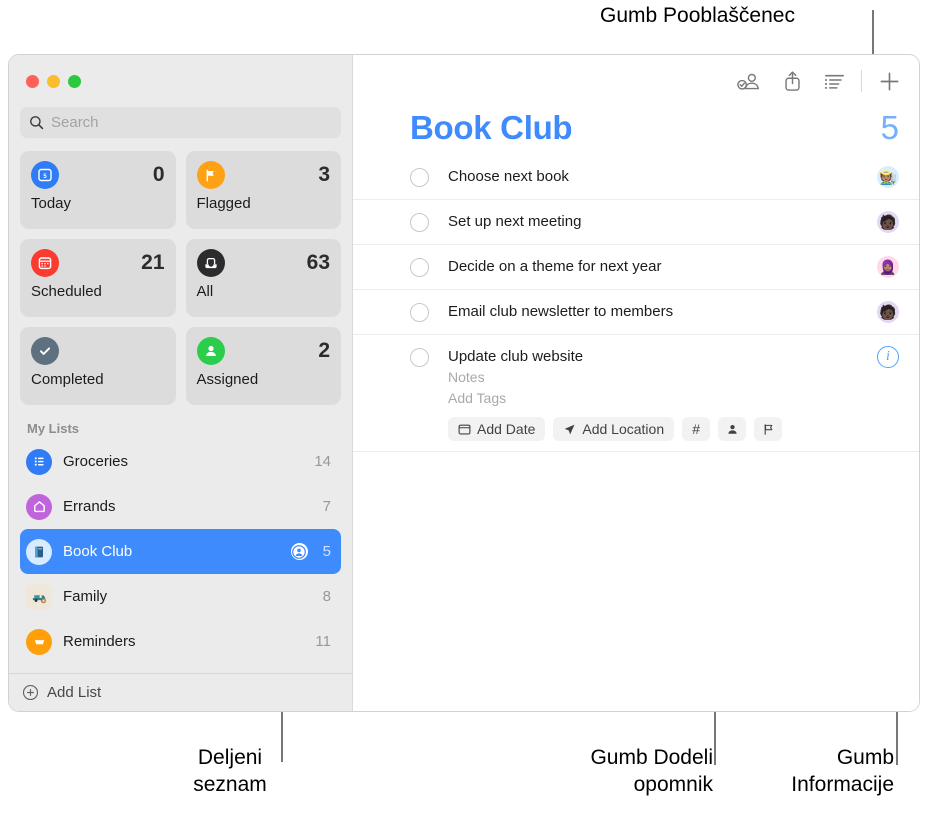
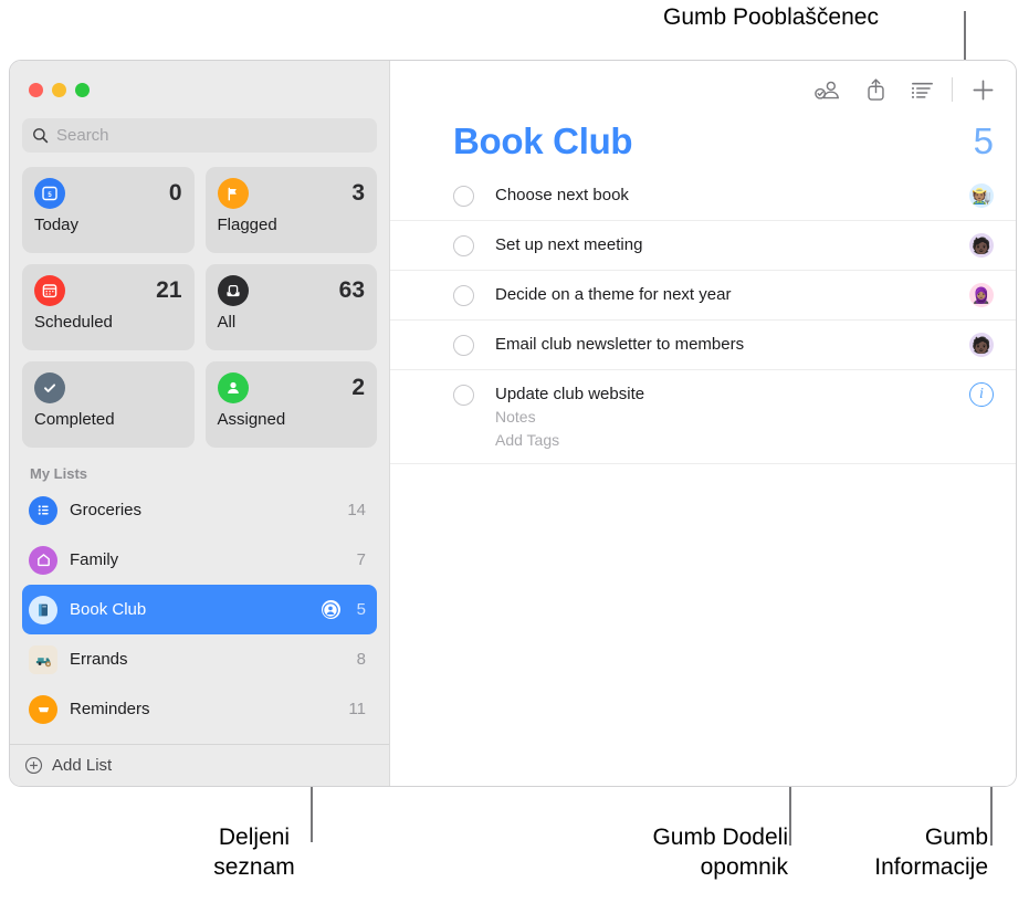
  Gumb Pooblaščenec
  Deljeni
  seznam
  Gumb Dodeli
  opomnik
  Gumb
  Informacije
  Search
  0
  Today
  3
  Flagged
  21
  Scheduled
  63
  All
  Completed
  2
  Assigned
  My Lists
  Groceries
  14
- Errands
+ Family
  7
  Book Club
  5
- Family
+ Errands
  8
  Reminders
  11
  Add List
  Book Club
  5
  Choose next book
  🧑🏽‍🌾
  Set up next meeting
  🧑🏿
  Decide on a theme for next year
  🧕🏽
  Email club newsletter to members
  🧑🏿
  Update club website
  Notes
  Add Tags
- Add Date
- Add Location
- #
  i
